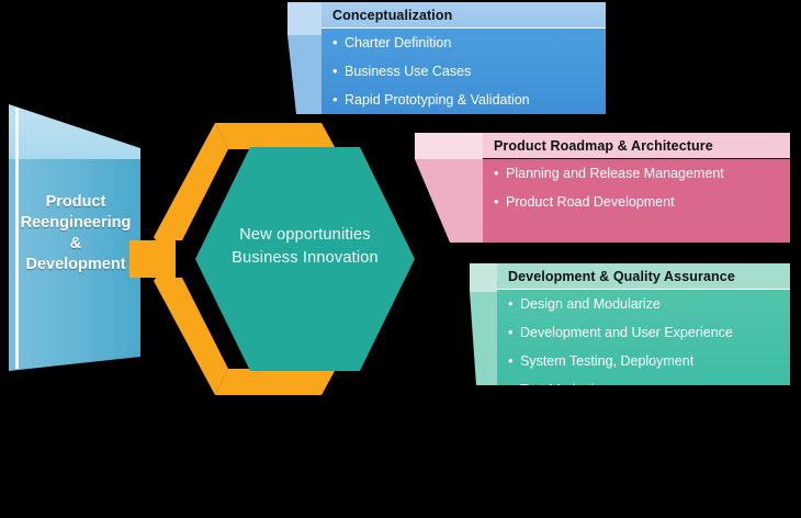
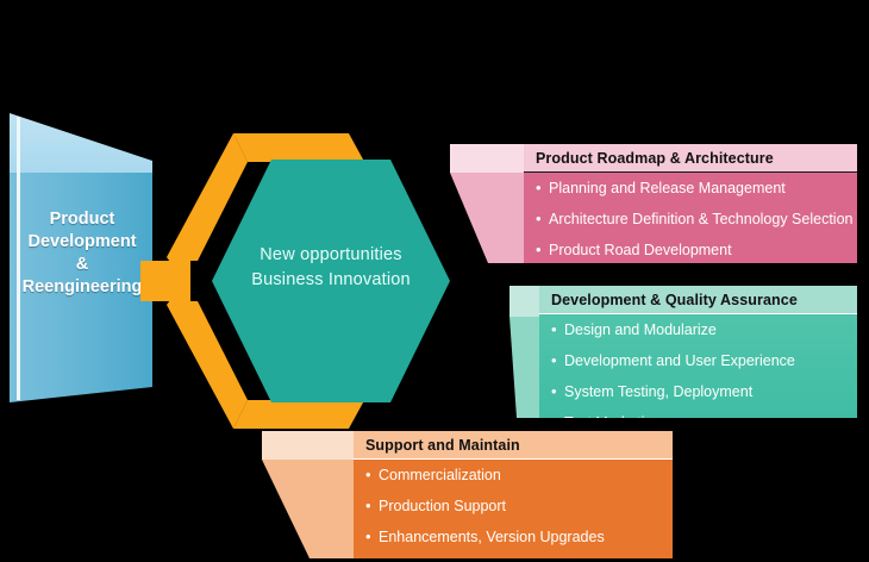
  Product
- Reengineering
+ Development
  &
- Development
+ Reengineering
  New opportunities
  Business Innovation
- Conceptualization
- Charter Definition
- Business Use Cases
- Rapid Prototyping & Validation
  Product Roadmap & Architecture
  Planning and Release Management
+ Architecture Definition & Technology Selection
  Product Road Development
  Development & Quality Assurance
  Design and Modularize
  Development and User Experience
  System Testing, Deployment
+ Support and Maintain
+ Commercialization
+ Production Support
+ Enhancements, Version Upgrades
